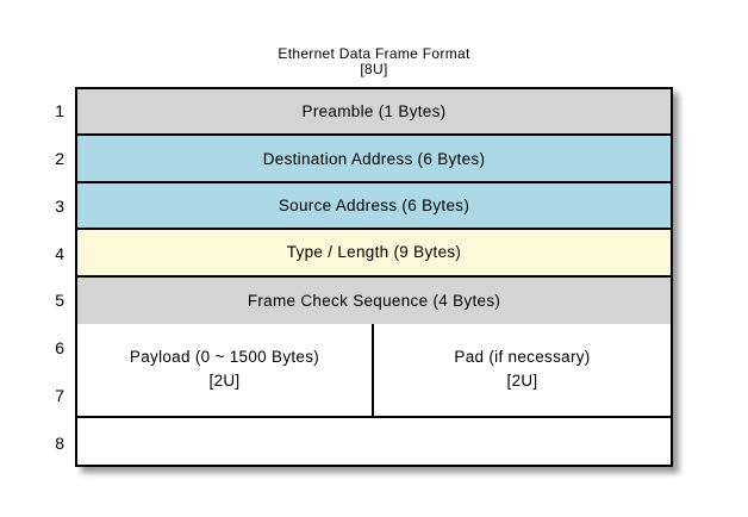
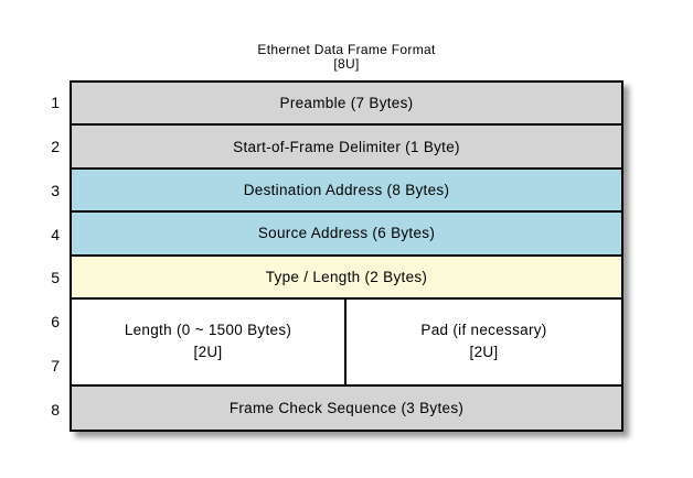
  Ethernet Data Frame Format
  [8U]
  1
  2
  3
  4
  5
  6
  7
  8
- Preamble (1 Bytes)
+ Preamble (7 Bytes)
+ Start-of-Frame Delimiter (1 Byte)
- Destination Address (6 Bytes)
+ Destination Address (8 Bytes)
  Source Address (6 Bytes)
- Type / Length (9 Bytes)
+ Type / Length (2 Bytes)
- Payload (0 ~ 1500 Bytes)
+ Length (0 ~ 1500 Bytes)
  [2U]
  Pad (if necessary)
  [2U]
- Frame Check Sequence (4 Bytes)
+ Frame Check Sequence (3 Bytes)
